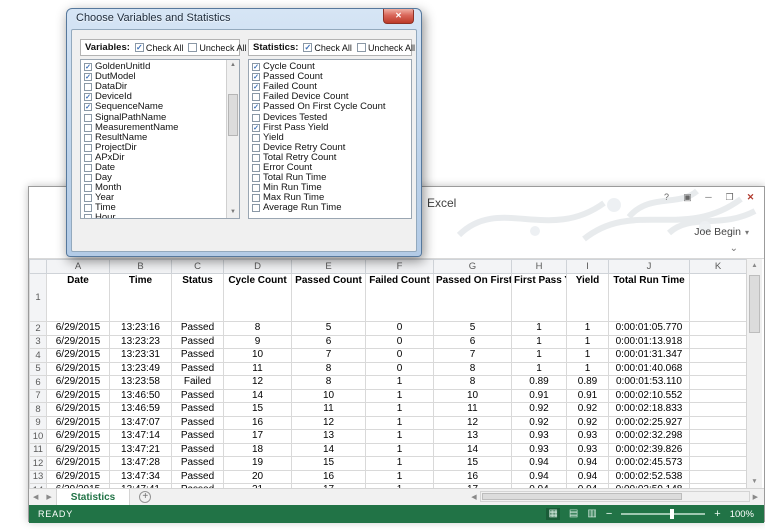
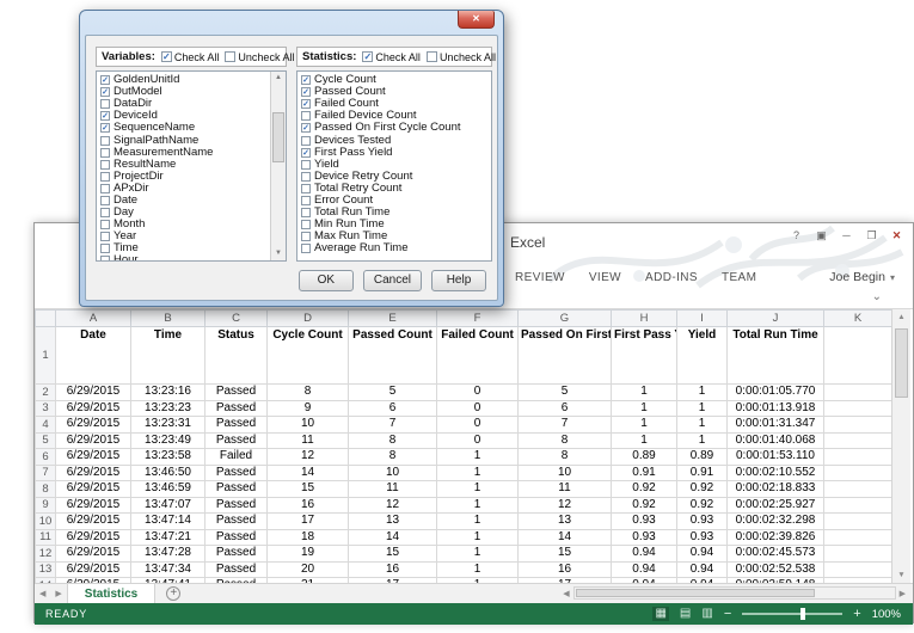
  Excel
  ?
  ▣
  ─
  ❐
  ✕
+ REVIEW
+ VIEW
+ ADD-INS
+ TEAM
  Joe Begin
  ▾
  ⌄
  	A	B	C	D	E	F	G	H	I	J	K
  1	Date	Time	Status	Cycle Count	Passed Count	Failed Count	Passed On First	First Pass	Yield	Total Run Time
  2	6/29/2015	13:23:16	Passed	8	5	0	5	1	1	0:00:01:05.770
  3	6/29/2015	13:23:23	Passed	9	6	0	6	1	1	0:00:01:13.918
  4	6/29/2015	13:23:31	Passed	10	7	0	7	1	1	0:00:01:31.347
  5	6/29/2015	13:23:49	Passed	11	8	0	8	1	1	0:00:01:40.068
  6	6/29/2015	13:23:58	Failed	12	8	1	8	0.89	0.89	0:00:01:53.110
  7	6/29/2015	13:46:50	Passed	14	10	1	10	0.91	0.91	0:00:02:10.552
  8	6/29/2015	13:46:59	Passed	15	11	1	11	0.92	0.92	0:00:02:18.833
  9	6/29/2015	13:47:07	Passed	16	12	1	12	0.92	0.92	0:00:02:25.927
  10	6/29/2015	13:47:14	Passed	17	13	1	13	0.93	0.93	0:00:02:32.298
  11	6/29/2015	13:47:21	Passed	18	14	1	14	0.93	0.93	0:00:02:39.826
  12	6/29/2015	13:47:28	Passed	19	15	1	15	0.94	0.94	0:00:02:45.573
  13	6/29/2015	13:47:34	Passed	20	16	1	16	0.94	0.94	0:00:02:52.538
  Statistics
  +
  READY
  ▦
  ▤
  ▥
  −
  +
  100%
- Choose Variables and Statistics
  ✕
  Variables:
  ✓
  Check All
  Uncheck All
  GoldenUnitId
  DutModel
  DataDir
  DeviceId
  SequenceName
  SignalPathName
  MeasurementName
  ResultName
  ProjectDir
  APxDir
  Date
  Day
  Month
  Year
  Time
  Hour
  Statistics:
  ✓
  Check All
  Uncheck All
  Cycle Count
  Passed Count
  Failed Count
  Failed Device Count
  Passed On First Cycle Count
  Devices Tested
  First Pass Yield
  Yield
  Device Retry Count
  Total Retry Count
  Error Count
  Total Run Time
  Min Run Time
  Max Run Time
  Average Run Time
+ OK
+ Cancel
+ Help
